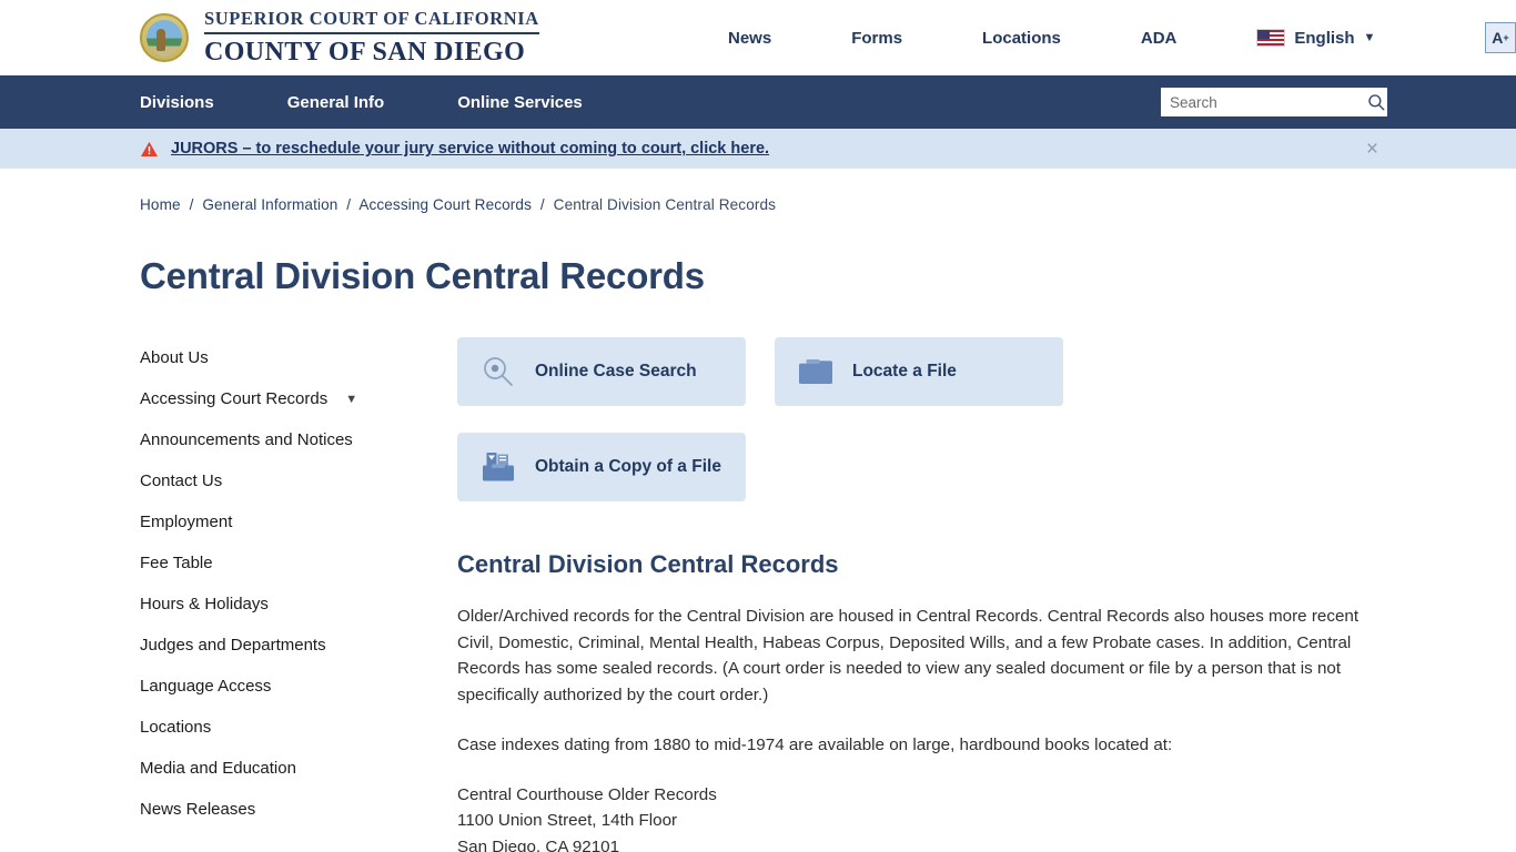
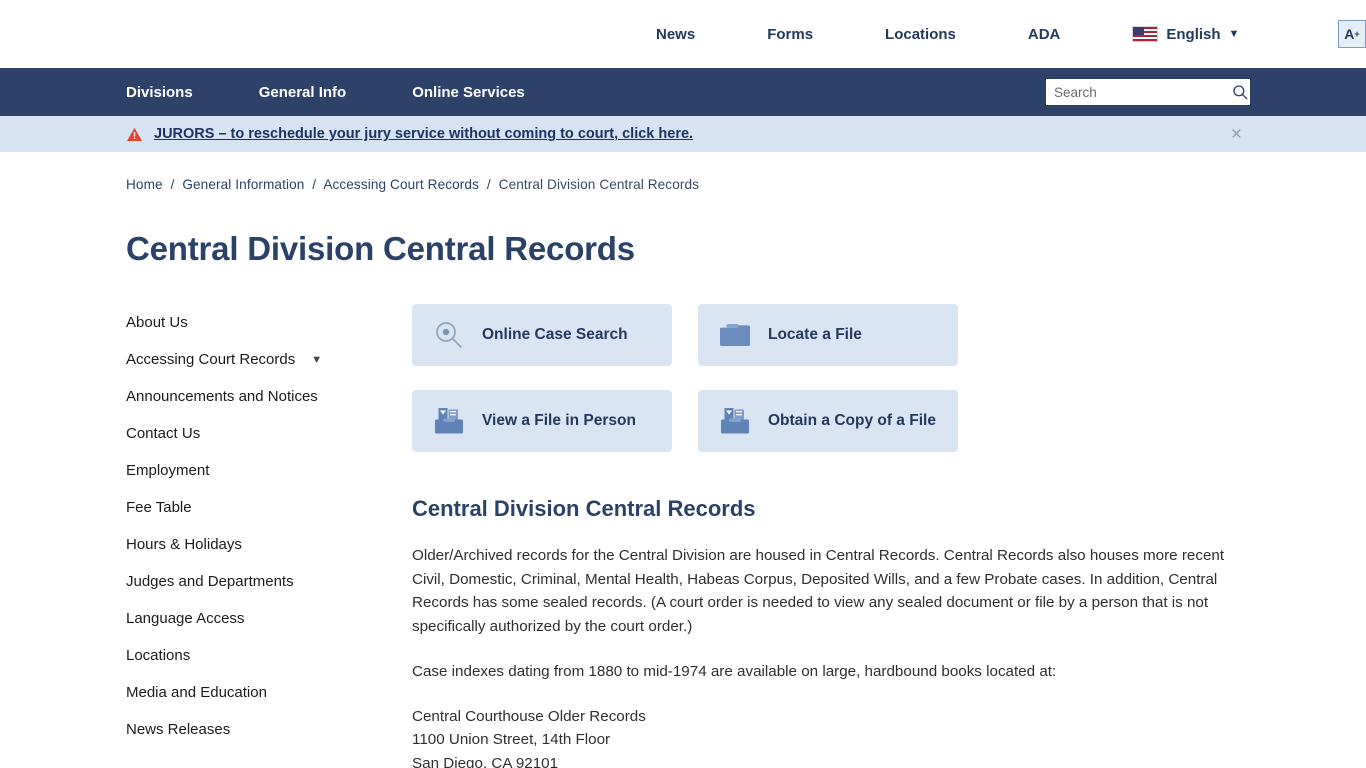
- SUPERIOR COURT OF CALIFORNIA
- COUNTY OF SAN DIEGO
  News
  Forms
  Locations
  ADA
  English
  ▼
  A
  +
  Divisions
  General Info
  Online Services
  Search
  JURORS – to reschedule your jury service without coming to court, click here.
  ×
  Home / General Information / Accessing Court Records / Central Division Central Records
  Central Division Central Records
  About Us
  Accessing Court Records
  ▼
  Announcements and Notices
  Contact Us
  Employment
  Fee Table
  Hours & Holidays
  Judges and Departments
  Language Access
  Locations
  Media and Education
  News Releases
  Online Case Search
  Locate a File
+ View a File in Person
  Obtain a Copy of a File
  Central Division Central Records
  Older/Archived records for the Central Division are housed in Central Records. Central Records also houses more recent Civil, Domestic, Criminal, Mental Health, Habeas Corpus, Deposited Wills, and a few Probate cases. In addition, Central Records has some sealed records. (A court order is needed to view any sealed document or file by a person that is not specifically authorized by the court order.)
  Case indexes dating from 1880 to mid-1974 are available on large, hardbound books located at:
  Central Courthouse Older Records
  1100 Union Street, 14th Floor
  San Diego, CA 92101
